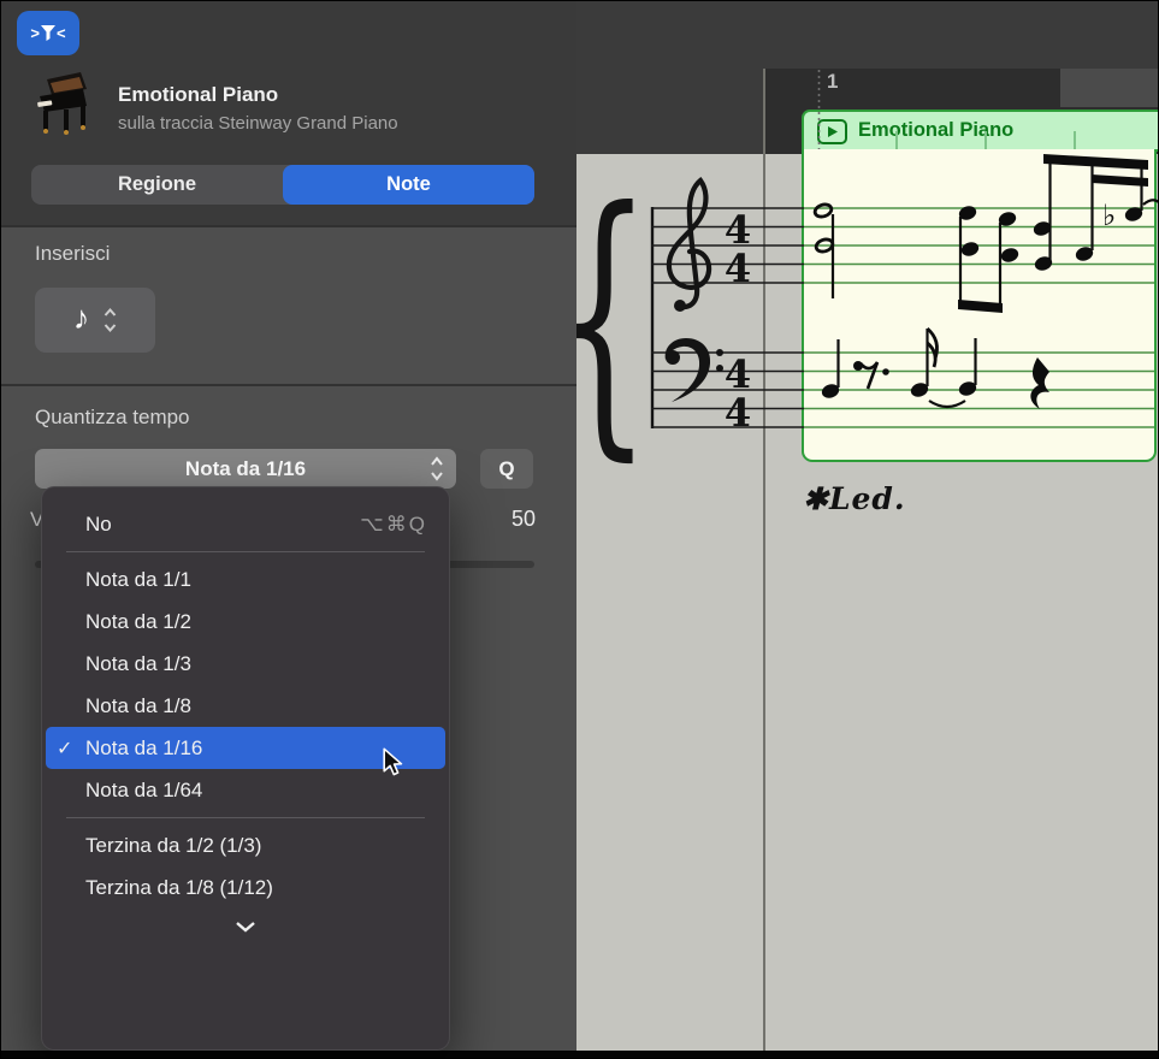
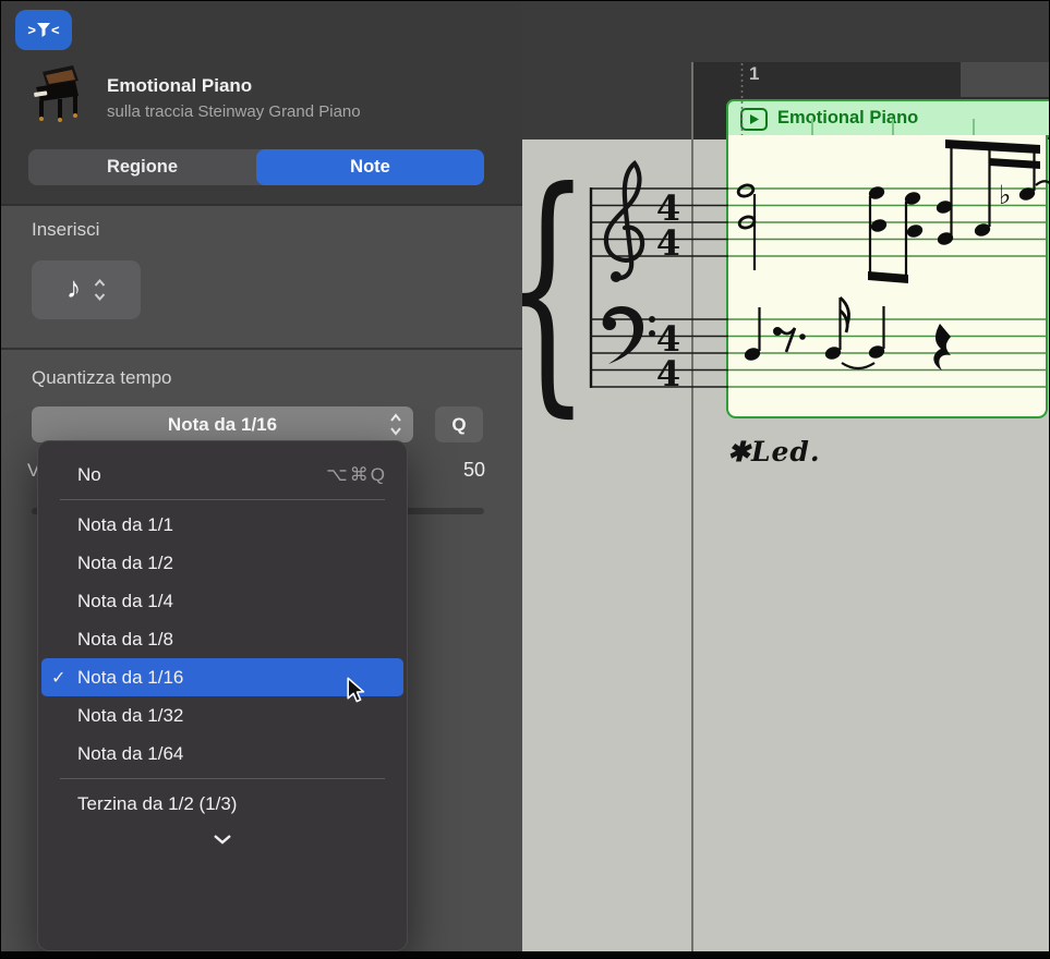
  1
  Emotional Piano
  {
  4
  4
  4
  4
  ♭
  ✱Led.
  >
  <
  Emotional Piano
  sulla traccia Steinway Grand Piano
  Regione
  Note
  Inserisci
  ♪
  Quantizza tempo
  Nota da 1/16
  Q
  V
  50
  No
  ⌥⌘Q
  Nota da 1/1
  Nota da 1/2
- Nota da 1/3
+ Nota da 1/4
  Nota da 1/8
  ✓
  Nota da 1/16
+ Nota da 1/32
  Nota da 1/64
  Terzina da 1/2 (1/3)
- Terzina da 1/8 (1/12)
